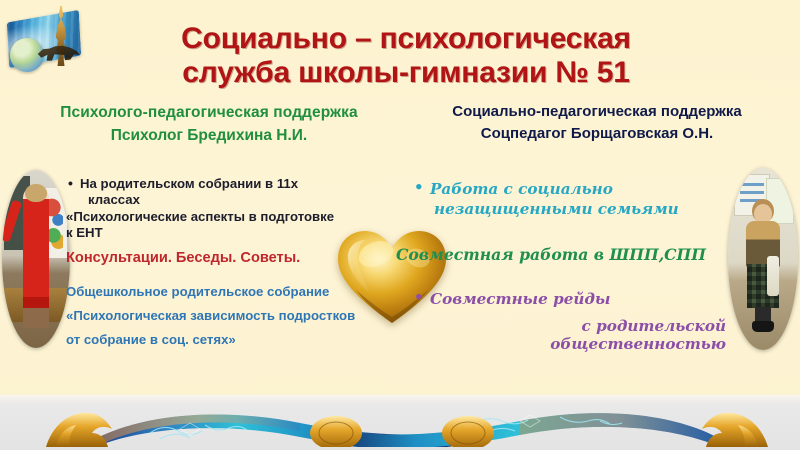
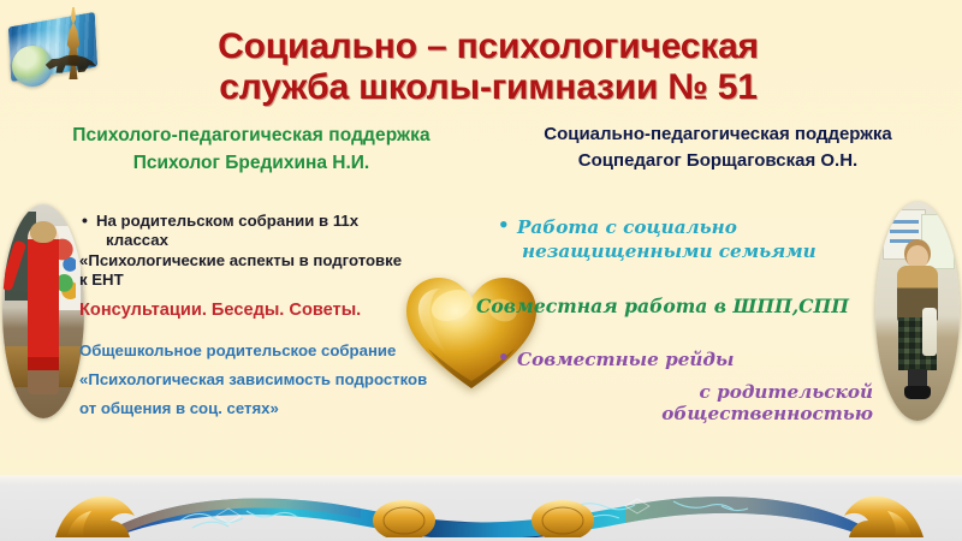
  Социально – психологическая
  служба школы-гимназии № 51
  Психолого-педагогическая поддержка
  Психолог Бредихина Н.И.
  Социально-педагогическая поддержка
  Соцпедагог Борщаговская О.Н.
  На родительском собрании в 11х
  классах
  «Психологические аспекты в подготовке
  к ЕНТ
  Консультации. Беседы. Советы.
  Общешкольное родительское собрание
  «Психологическая зависимость подростков
- от собрание в соц. сетях»
+ от общения в соц. сетях»
  Работа с социально
  незащищенными семьями
  Совместная работа в ШПП,СПП
  Совместные рейды
  с родительской
  общественностью
